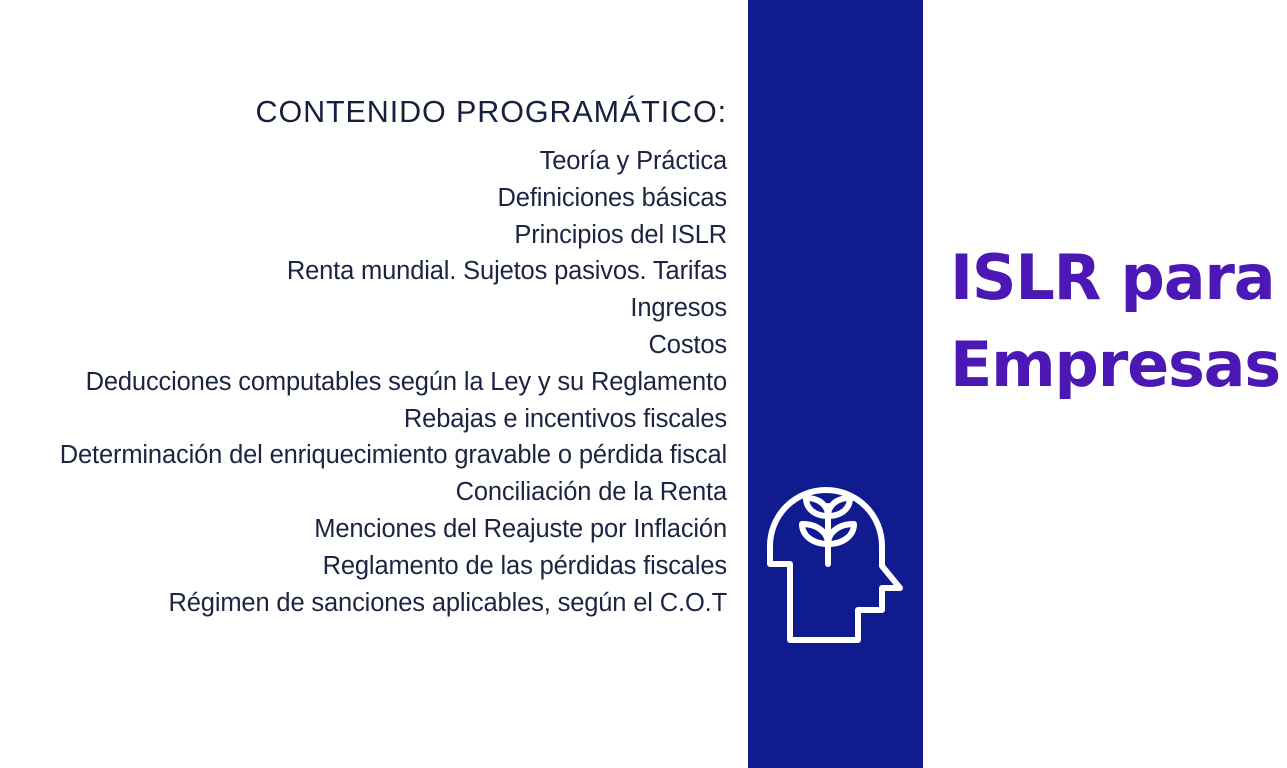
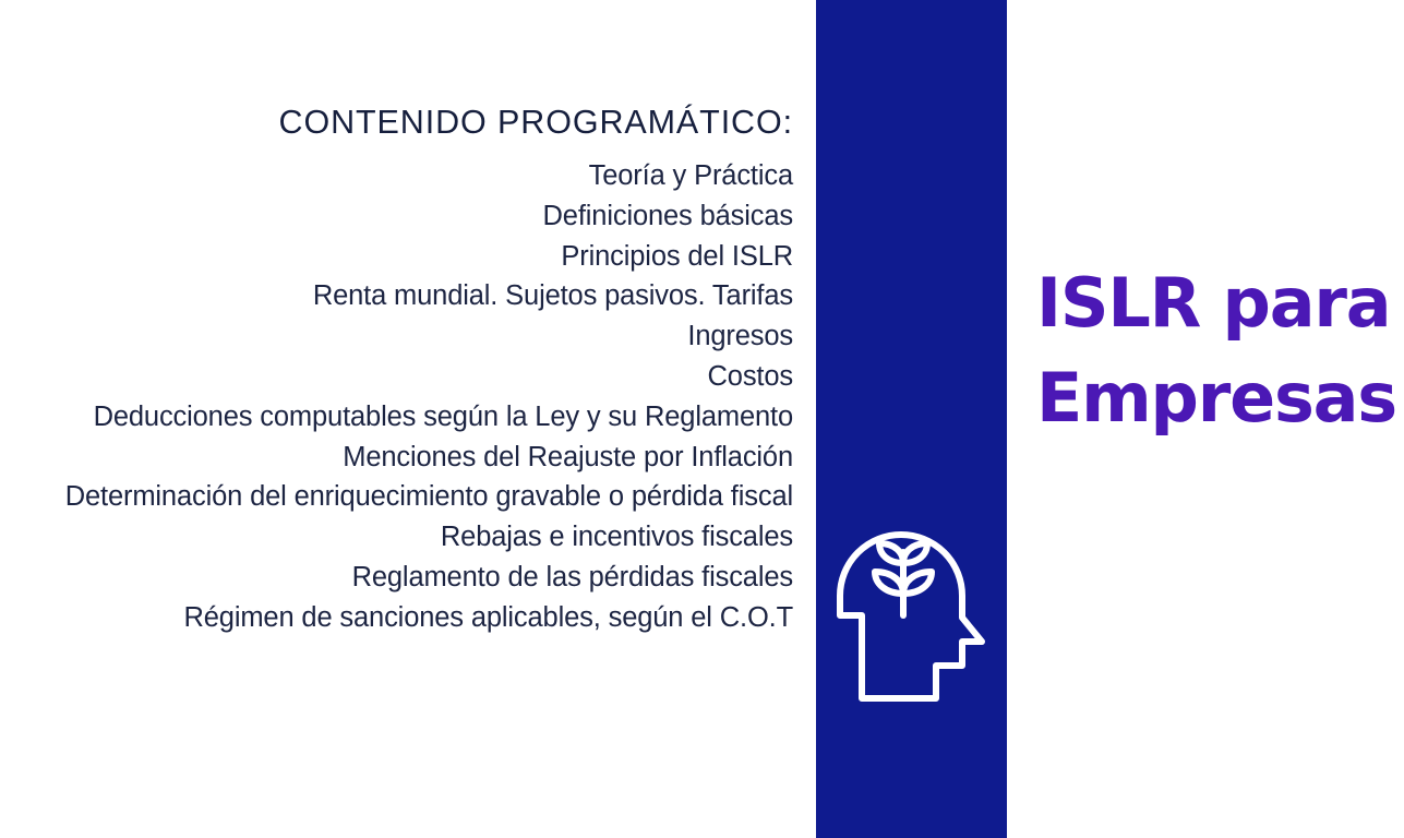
  CONTENIDO PROGRAMÁTICO:
  Teoría y Práctica
  Definiciones básicas
  Principios del ISLR
  Renta mundial. Sujetos pasivos. Tarifas
  Ingresos
  Costos
  Deducciones computables según la Ley y su Reglamento
- Rebajas e incentivos fiscales
+ Menciones del Reajuste por Inflación
  Determinación del enriquecimiento gravable o pérdida fiscal
- Conciliación de la Renta
- Menciones del Reajuste por Inflación
+ Rebajas e incentivos fiscales
  Reglamento de las pérdidas fiscales
  Régimen de sanciones aplicables, según el C.O.T
  ISLR para
  Empresas
